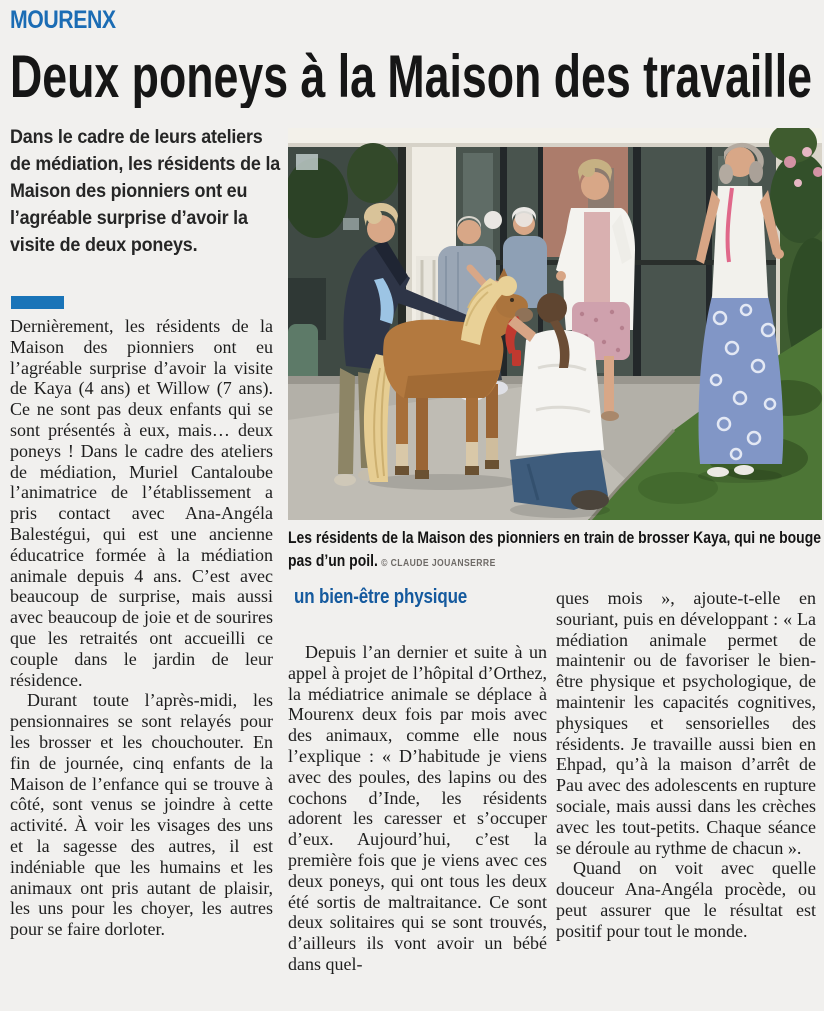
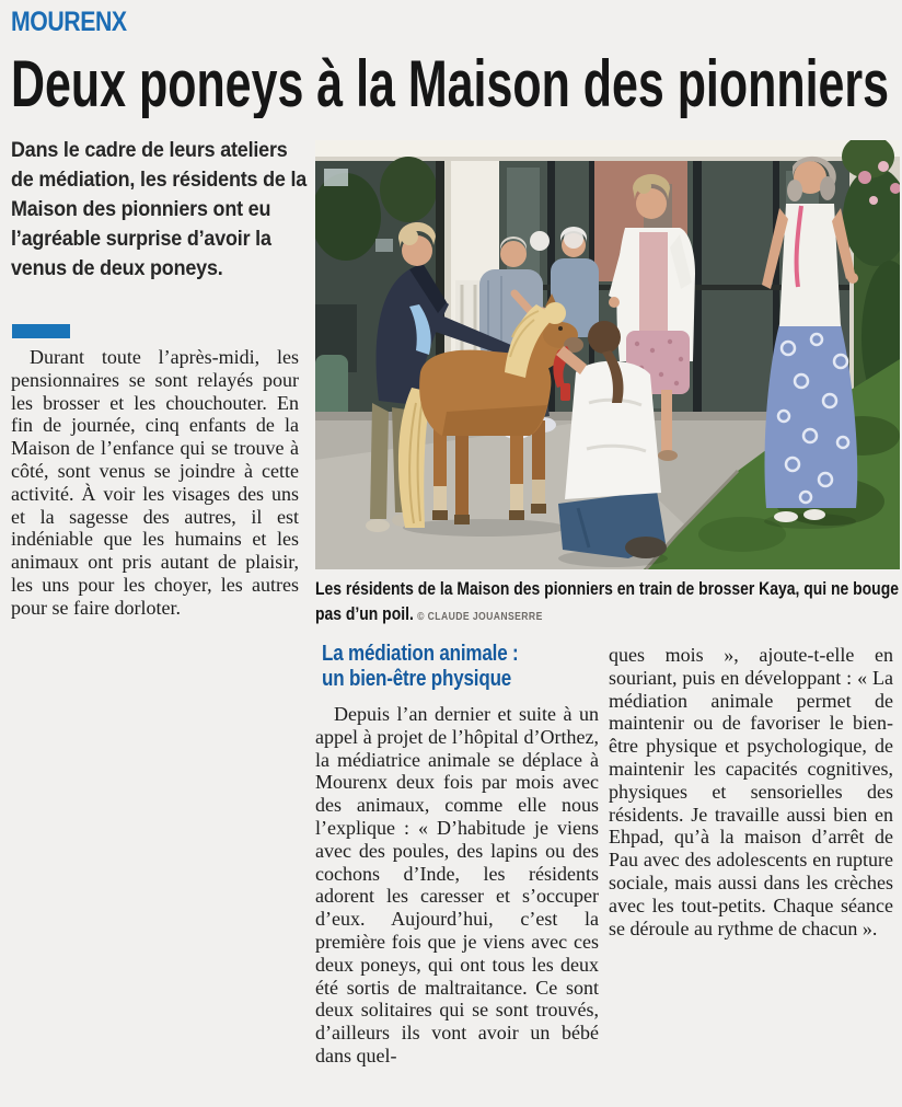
  MOURENX
- Deux poneys à la Maison des travaille
+ Deux poneys à la Maison des pionniers
- Dans le cadre de leurs ateliers de médiation, les résidents de la Maison des pionniers ont eu l’agréable surprise d’avoir la visite de deux poneys.
+ Dans le cadre de leurs ateliers de médiation, les résidents de la Maison des pionniers ont eu l’agréable surprise d’avoir la venus de deux poneys.
- Dernièrement, les résidents de la Maison des pionniers ont eu l’agréable surprise d’avoir la visite de Kaya (4 ans) et Willow (7 ans). Ce ne sont pas deux enfants qui se sont présentés à eux, mais… deux poneys ! Dans le cadre des ateliers de médiation, Muriel Cantaloube l’animatrice de l’établissement a pris contact avec Ana-Angéla Balestégui, qui est une ancienne éducatrice formée à la médiation animale depuis 4 ans. C’est avec beaucoup de surprise, mais aussi avec beaucoup de joie et de sourires que les retraités ont accueilli ce couple dans le jardin de leur résidence.
  Durant toute l’après-midi, les pensionnaires se sont relayés pour les brosser et les chouchouter. En fin de journée, cinq enfants de la Maison de l’enfance qui se trouve à côté, sont venus se joindre à cette activité. À voir les visages des uns et la sagesse des autres, il est indéniable que les humains et les animaux ont pris autant de plaisir, les uns pour les choyer, les autres pour se faire dorloter.
  Les résidents de la Maison des pionniers en train de brosser Kaya, qui ne bouge pas d’un poil. © CLAUDE JOUANSERRE
+ La médiation animale :
  un bien-être physique
  Depuis l’an dernier et suite à un appel à projet de l’hôpital d’Orthez, la médiatrice animale se déplace à Mourenx deux fois par mois avec des animaux, comme elle nous l’explique : « D’habitude je viens avec des poules, des lapins ou des cochons d’Inde, les résidents adorent les caresser et s’occuper d’eux. Aujourd’hui, c’est la première fois que je viens avec ces deux poneys, qui ont tous les deux été sortis de maltraitance. Ce sont deux solitaires qui se sont trouvés, d’ailleurs ils vont avoir un bébé dans quel-
  ques mois », ajoute-t-elle en souriant, puis en développant : « La médiation animale permet de maintenir ou de favoriser le bien-être physique et psychologique, de maintenir les capacités cognitives, physiques et sensorielles des résidents. Je travaille aussi bien en Ehpad, qu’à la maison d’arrêt de Pau avec des adolescents en rupture sociale, mais aussi dans les crèches avec les tout-petits. Chaque séance se déroule au rythme de chacun ».
- Quand on voit avec quelle douceur Ana-Angéla procède, ou peut assurer que le résultat est positif pour tout le monde.
